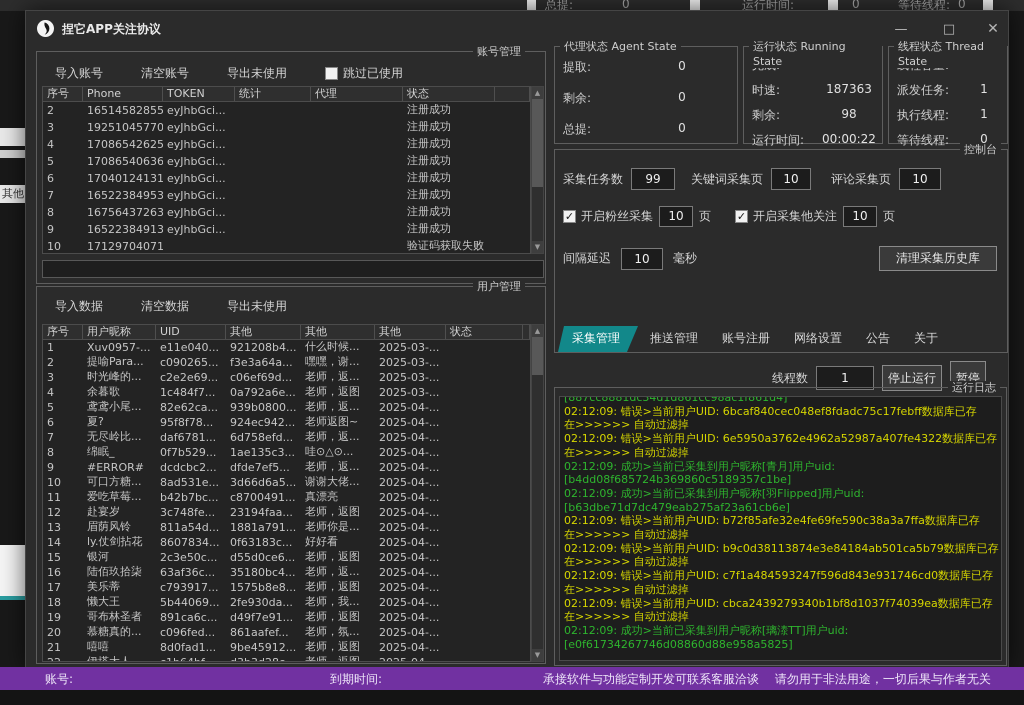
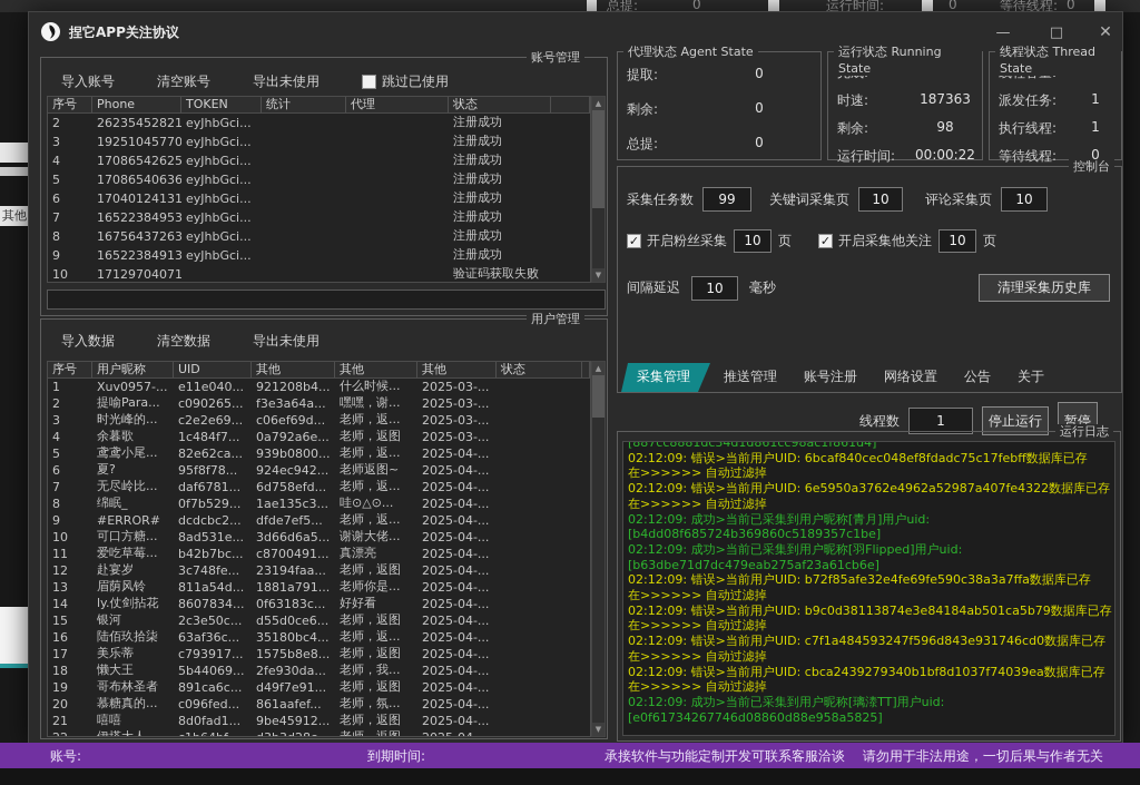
  总提:
  0
  运行时间:
  0
  等待线程:
  0
  其他
  捏它APP关注协议
  —
  □
  ✕
  账号管理
  导入账号
  清空账号
  导出未使用
  跳过已使用
  序号
  Phone
  TOKEN
  统计
  代理
  状态
  2
- 16514582855
+ 26235452821
  eyJhbGci...
  注册成功
  3
  19251045770
  eyJhbGci...
  注册成功
  4
  17086542625
  eyJhbGci...
  注册成功
  5
  17086540636
  eyJhbGci...
  注册成功
  6
  17040124131
  eyJhbGci...
  注册成功
  7
  16522384953
  eyJhbGci...
  注册成功
  8
  16756437263
  eyJhbGci...
  注册成功
  9
  16522384913
  eyJhbGci...
  注册成功
  10
  17129704071
  验证码获取失败
  ▲
  ▼
  用户管理
  导入数据
  清空数据
  导出未使用
  序号
  用户昵称
  UID
  其他
  其他
  其他
  状态
  1
  Xuv0957-...
  e11e040...
  921208b4...
  什么时候...
  2025-03-...
  2
  提喻Para...
  c090265...
  f3e3a64a...
  嘿嘿，谢...
  2025-03-...
  3
  时光峰的...
  c2e2e69...
  c06ef69d...
  老师，返...
  2025-03-...
  4
  余暮歌
  1c484f7...
  0a792a6e...
  老师，返图
  2025-03-...
  5
  鸢鸢小尾...
  82e62ca...
  939b0800...
  老师，返...
  2025-04-...
  6
  夏?
  95f8f78...
  924ec942...
  老师返图~
  2025-04-...
  7
  无尽岭比...
  daf6781...
  6d758efd...
  老师，返...
  2025-04-...
  8
  绵眠_
  0f7b529...
  1ae135c3...
  哇⊙△⊙...
  2025-04-...
  9
  #ERROR#
  dcdcbc2...
  dfde7ef5...
  老师，返...
  2025-04-...
  10
  可口方糖...
  8ad531e...
  3d66d6a5...
  谢谢大佬...
  2025-04-...
  11
  爱吃草莓...
  b42b7bc...
  c8700491...
  真漂亮
  2025-04-...
  12
  赴宴岁
  3c748fe...
  23194faa...
  老师，返图
  2025-04-...
  13
  眉荫风铃
  811a54d...
  1881a791...
  老师你是...
  2025-04-...
  14
  ly.仗剑拈花
  8607834...
  0f63183c...
  好好看
  2025-04-...
  15
  银河
  2c3e50c...
  d55d0ce6...
  老师，返图
  2025-04-...
  16
  陆佰玖拾柒
  63af36c...
  35180bc4...
  老师，返...
  2025-04-...
  17
  美乐蒂
  c793917...
  1575b8e8...
  老师，返图
  2025-04-...
  18
  懒大王
  5b44069...
  2fe930da...
  老师，我...
  2025-04-...
  19
  哥布林圣者
  891ca6c...
  d49f7e91...
  老师，返图
  2025-04-...
  20
  慕糖真的...
  c096fed...
  861aafef...
  老师，氛...
  2025-04-...
  21
  嘻嘻
  8d0fad1...
  9be45912...
  老师，返图
  2025-04-...
  ▲
  ▼
  代理状态 Agent State
  提取:
  0
  剩余:
  0
  总提:
  0
  运行状态 Running State
  时速:
  187363
  剩余:
  98
  运行时间:
  00:00:22
  线程状态 Thread State
  派发任务:
  1
  执行线程:
  1
  等待线程:
  0
  控制台
  采集任务数
  99
  关键词采集页
  10
  评论采集页
  10
  ✓
  开启粉丝采集
  10
  页
  ✓
  开启采集他关注
  10
  页
  间隔延迟
  10
  毫秒
  清理采集历史库
  采集管理
  推送管理
  账号注册
  网络设置
  公告
  关于
  线程数
  1
  停止运行
  暂停
  运行日志
  [887cc8881dc34d1d861cc98ac1f861d4]
  02:12:09: 错误>当前用户UID: 6bcaf840cec048ef8fdadc75c17febff数据库已存
  在>>>>>> 自动过滤掉
  02:12:09: 错误>当前用户UID: 6e5950a3762e4962a52987a407fe4322数据库已存
  在>>>>>> 自动过滤掉
  02:12:09: 成功>当前已采集到用户昵称[青月]用户uid:
  [b4dd08f685724b369860c5189357c1be]
  02:12:09: 成功>当前已采集到用户昵称[羽Flipped]用户uid:
  [b63dbe71d7dc479eab275af23a61cb6e]
  02:12:09: 错误>当前用户UID: b72f85afe32e4fe69fe590c38a3a7ffa数据库已存
  在>>>>>> 自动过滤掉
  02:12:09: 错误>当前用户UID: b9c0d38113874e3e84184ab501ca5b79数据库已存
  在>>>>>> 自动过滤掉
  02:12:09: 错误>当前用户UID: c7f1a484593247f596d843e931746cd0数据库已存
  在>>>>>> 自动过滤掉
  02:12:09: 错误>当前用户UID: cbca2439279340b1bf8d1037f74039ea数据库已存
  在>>>>>> 自动过滤掉
  02:12:09: 成功>当前已采集到用户昵称[璃溙TT]用户uid:
  [e0f61734267746d08860d88e958a5825]
  账号:
  到期时间:
  承接软件与功能定制开发可联系客服洽谈 请勿用于非法用途，一切后果与作者无关
